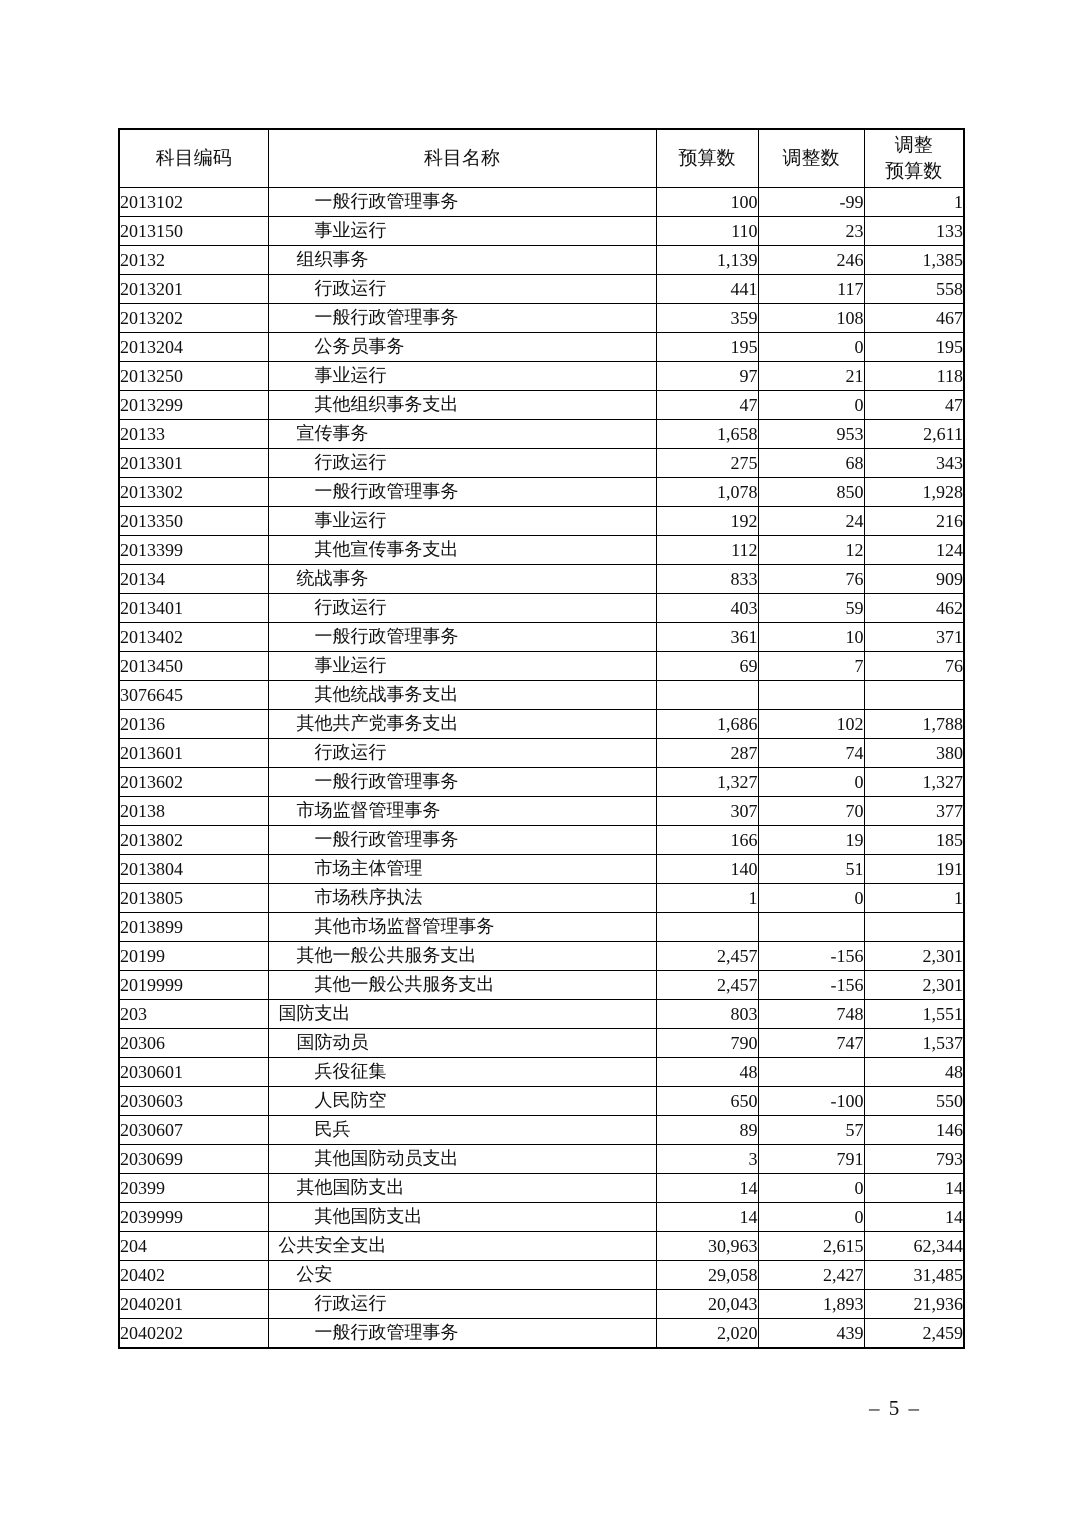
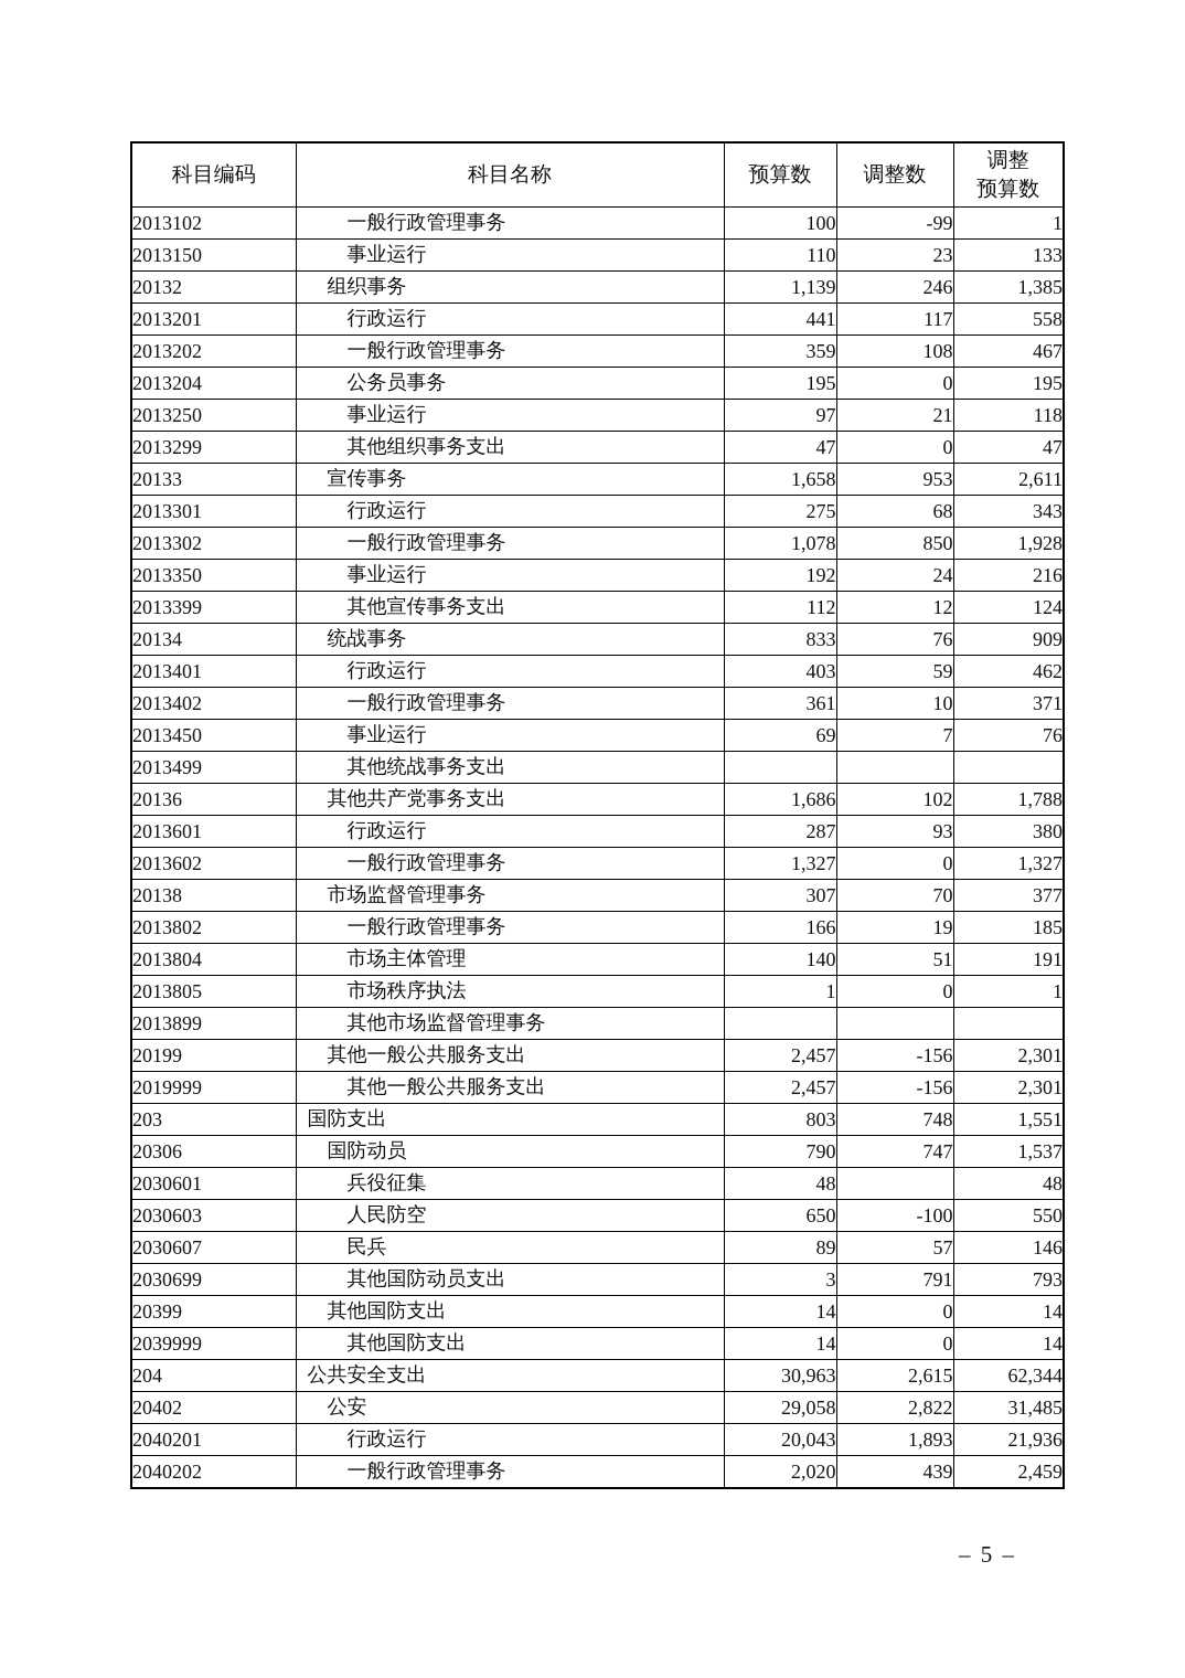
  科目编码	科目名称	预算数	调整数	调整 预算数
  2013102	一般行政管理事务	100	-99	1
  2013150	事业运行	110	23	133
  20132	组织事务	1,139	246	1,385
  2013201	行政运行	441	117	558
  2013202	一般行政管理事务	359	108	467
  2013204	公务员事务	195	0	195
  2013250	事业运行	97	21	118
  2013299	其他组织事务支出	47	0	47
  20133	宣传事务	1,658	953	2,611
  2013301	行政运行	275	68	343
  2013302	一般行政管理事务	1,078	850	1,928
  2013350	事业运行	192	24	216
  2013399	其他宣传事务支出	112	12	124
  20134	统战事务	833	76	909
  2013401	行政运行	403	59	462
  2013402	一般行政管理事务	361	10	371
  2013450	事业运行	69	7	76
- 3076645	其他统战事务支出
+ 2013499	其他统战事务支出
  20136	其他共产党事务支出	1,686	102	1,788
- 2013601	行政运行	287	74	380
+ 2013601	行政运行	287	93	380
  2013602	一般行政管理事务	1,327	0	1,327
  20138	市场监督管理事务	307	70	377
  2013802	一般行政管理事务	166	19	185
  2013804	市场主体管理	140	51	191
  2013805	市场秩序执法	1	0	1
  2013899	其他市场监督管理事务
  20199	其他一般公共服务支出	2,457	-156	2,301
  2019999	其他一般公共服务支出	2,457	-156	2,301
  203	国防支出	803	748	1,551
  20306	国防动员	790	747	1,537
  2030601	兵役征集	48		48
  2030603	人民防空	650	-100	550
  2030607	民兵	89	57	146
  2030699	其他国防动员支出	3	791	793
  20399	其他国防支出	14	0	14
  2039999	其他国防支出	14	0	14
  204	公共安全支出	30,963	2,615	62,344
- 20402	公安	29,058	2,427	31,485
+ 20402	公安	29,058	2,822	31,485
  2040201	行政运行	20,043	1,893	21,936
  2040202	一般行政管理事务	2,020	439	2,459
  – 5 –
